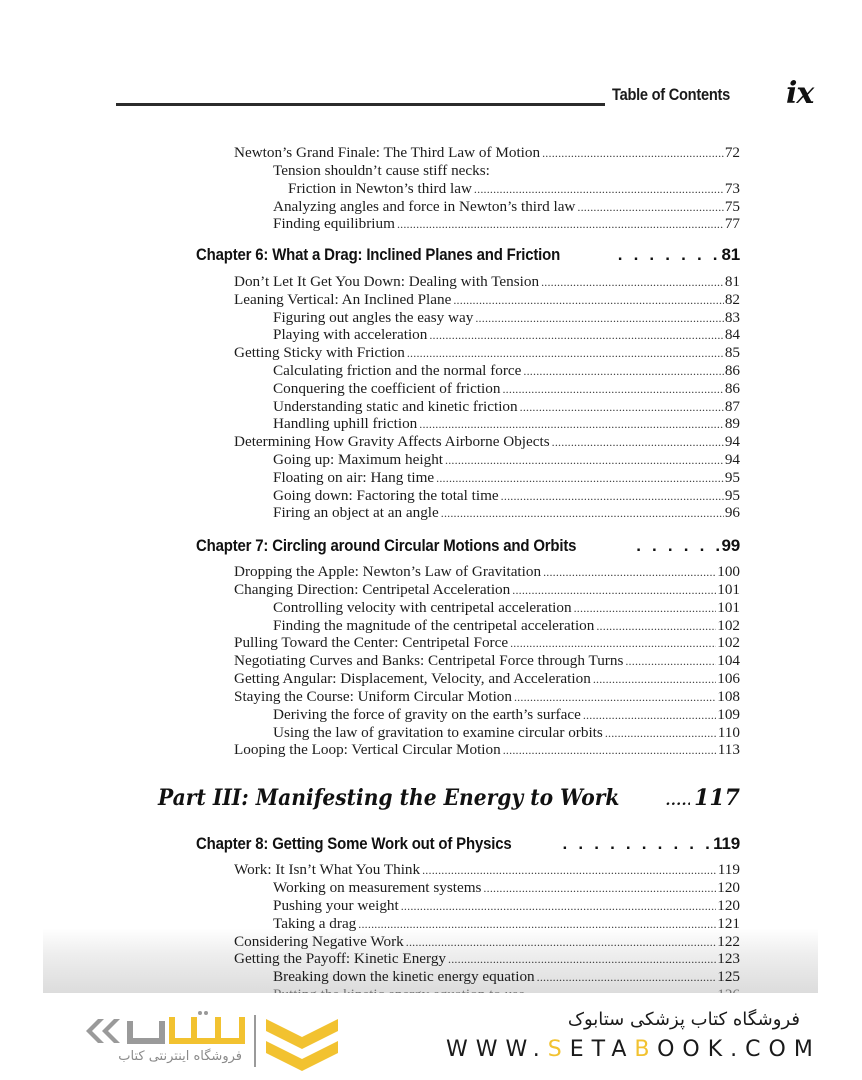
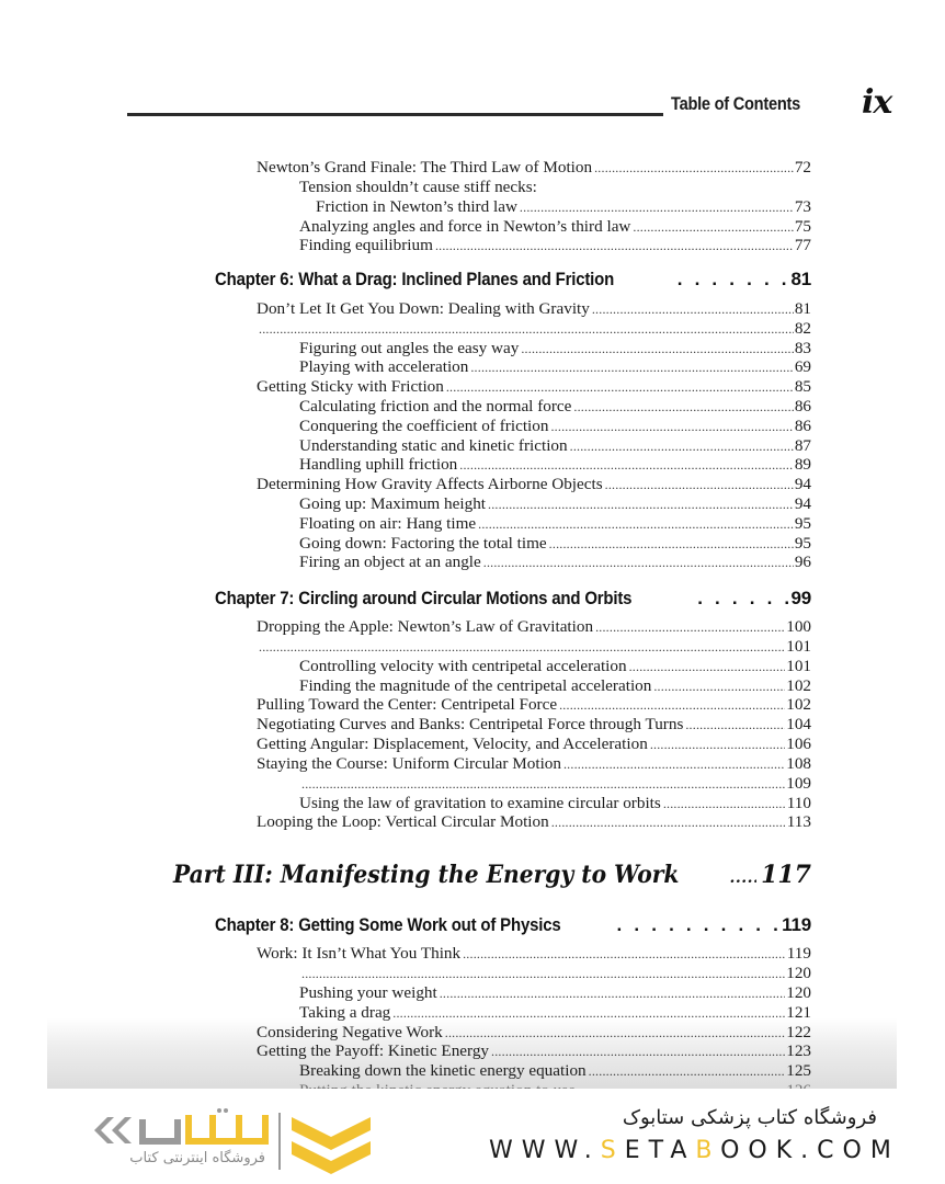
  Table of Contents
  ix
  Newton’s Grand Finale: The Third Law of Motion
  72
  Tension shouldn’t cause stiff necks:
  Friction in Newton’s third law
  73
  Analyzing angles and force in Newton’s third law
  75
  Finding equilibrium
  77
  Chapter 6: What a Drag: Inclined Planes and Friction
  81
- Don’t Let It Get You Down: Dealing with Tension
+ Don’t Let It Get You Down: Dealing with Gravity
  81
- Leaning Vertical: An Inclined Plane
  82
  Figuring out angles the easy way
  83
  Playing with acceleration
- 84
+ 69
  Getting Sticky with Friction
  85
  Calculating friction and the normal force
  86
  Conquering the coefficient of friction
  86
  Understanding static and kinetic friction
  87
  Handling uphill friction
  89
  Determining How Gravity Affects Airborne Objects
  94
  Going up: Maximum height
  94
  Floating on air: Hang time
  95
  Going down: Factoring the total time
  95
  Firing an object at an angle
  96
  Chapter 7: Circling around Circular Motions and Orbits
  99
  Dropping the Apple: Newton’s Law of Gravitation
  100
- Changing Direction: Centripetal Acceleration
  101
  Controlling velocity with centripetal acceleration
  101
  Finding the magnitude of the centripetal acceleration
  102
  Pulling Toward the Center: Centripetal Force
  102
  Negotiating Curves and Banks: Centripetal Force through Turns
  104
  Getting Angular: Displacement, Velocity, and Acceleration
  106
  Staying the Course: Uniform Circular Motion
  108
- Deriving the force of gravity on the earth’s surface
  109
  Using the law of gravitation to examine circular orbits
  110
  Looping the Loop: Vertical Circular Motion
  113
  Part III: Manifesting the Energy to Work
  117
  Chapter 8: Getting Some Work out of Physics
  119
  Work: It Isn’t What You Think
  119
- Working on measurement systems
  120
  Pushing your weight
  120
  Taking a drag
  121
  Considering Negative Work
  122
  Getting the Payoff: Kinetic Energy
  123
  Breaking down the kinetic energy equation
  125
  فروشگاه اینترنتی کتاب
  فروشگاه کتاب پزشکی ستابوک
  WWW.SETABOOK.COM
